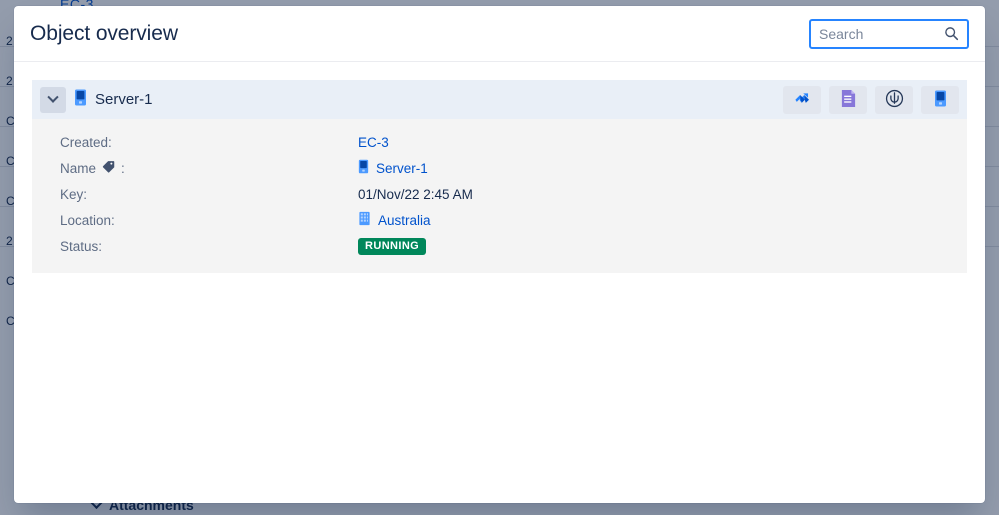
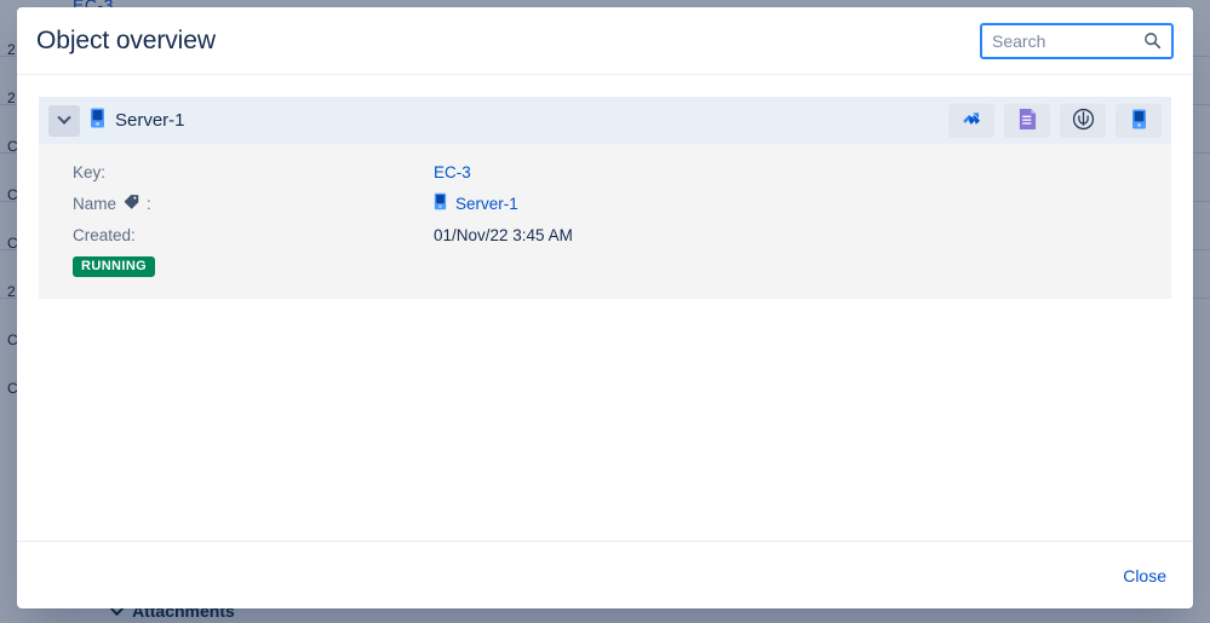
  EC-3
  2
  2
  C
  C
  C
  2
  C
  C
  Attachments
  Object overview
  Search
  Server-1
- Created:
+ Key:
  EC-3
  Name
  :
  Server-1
- Key:
+ Created:
- 01/Nov/22 2:45 AM
+ 01/Nov/22 3:45 AM
- Location:
- Australia
- Status:
  RUNNING
+ Close
